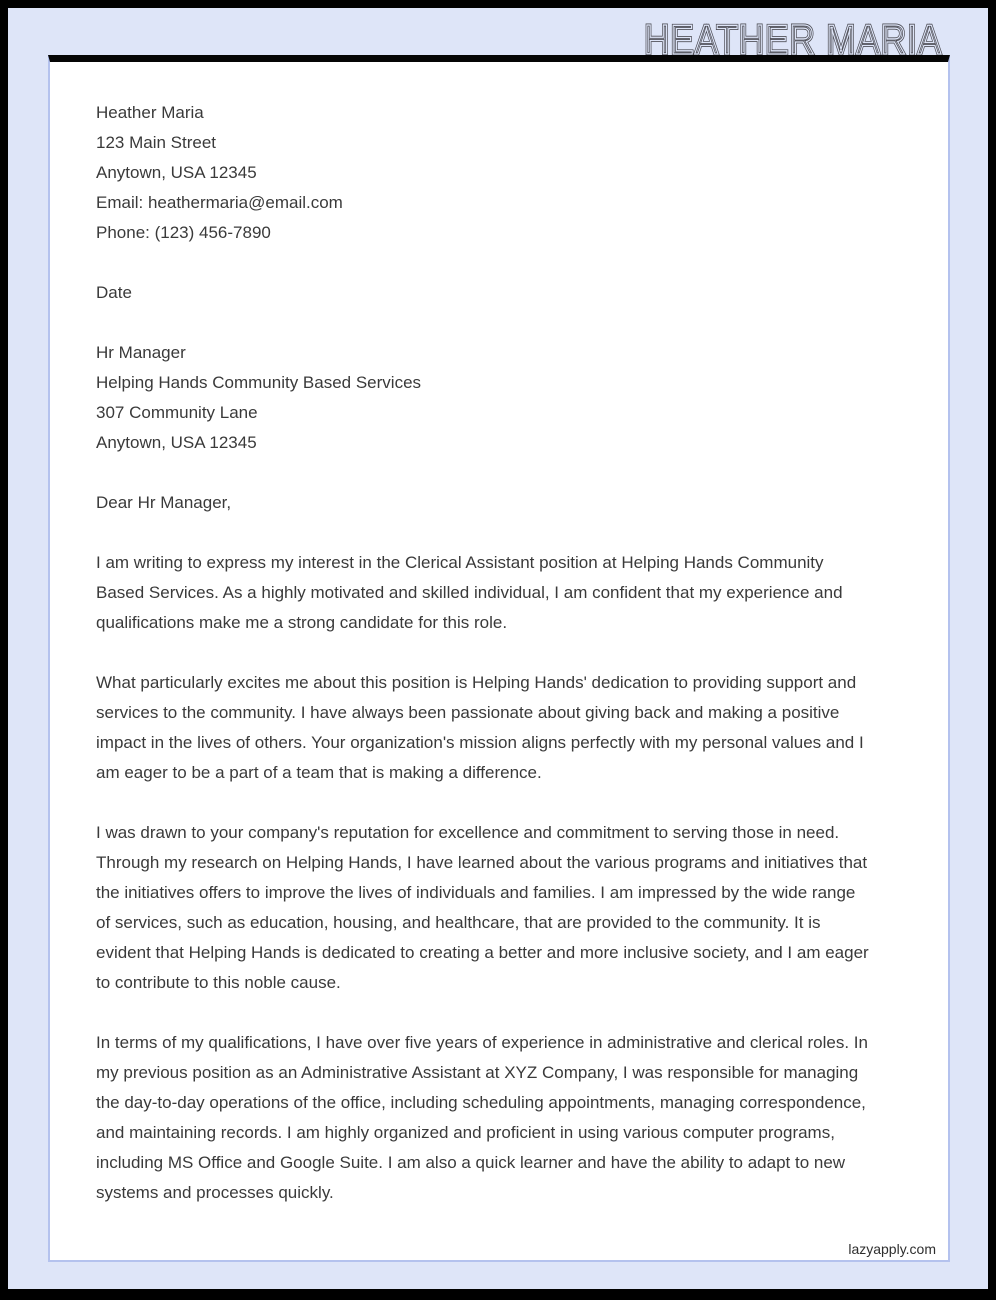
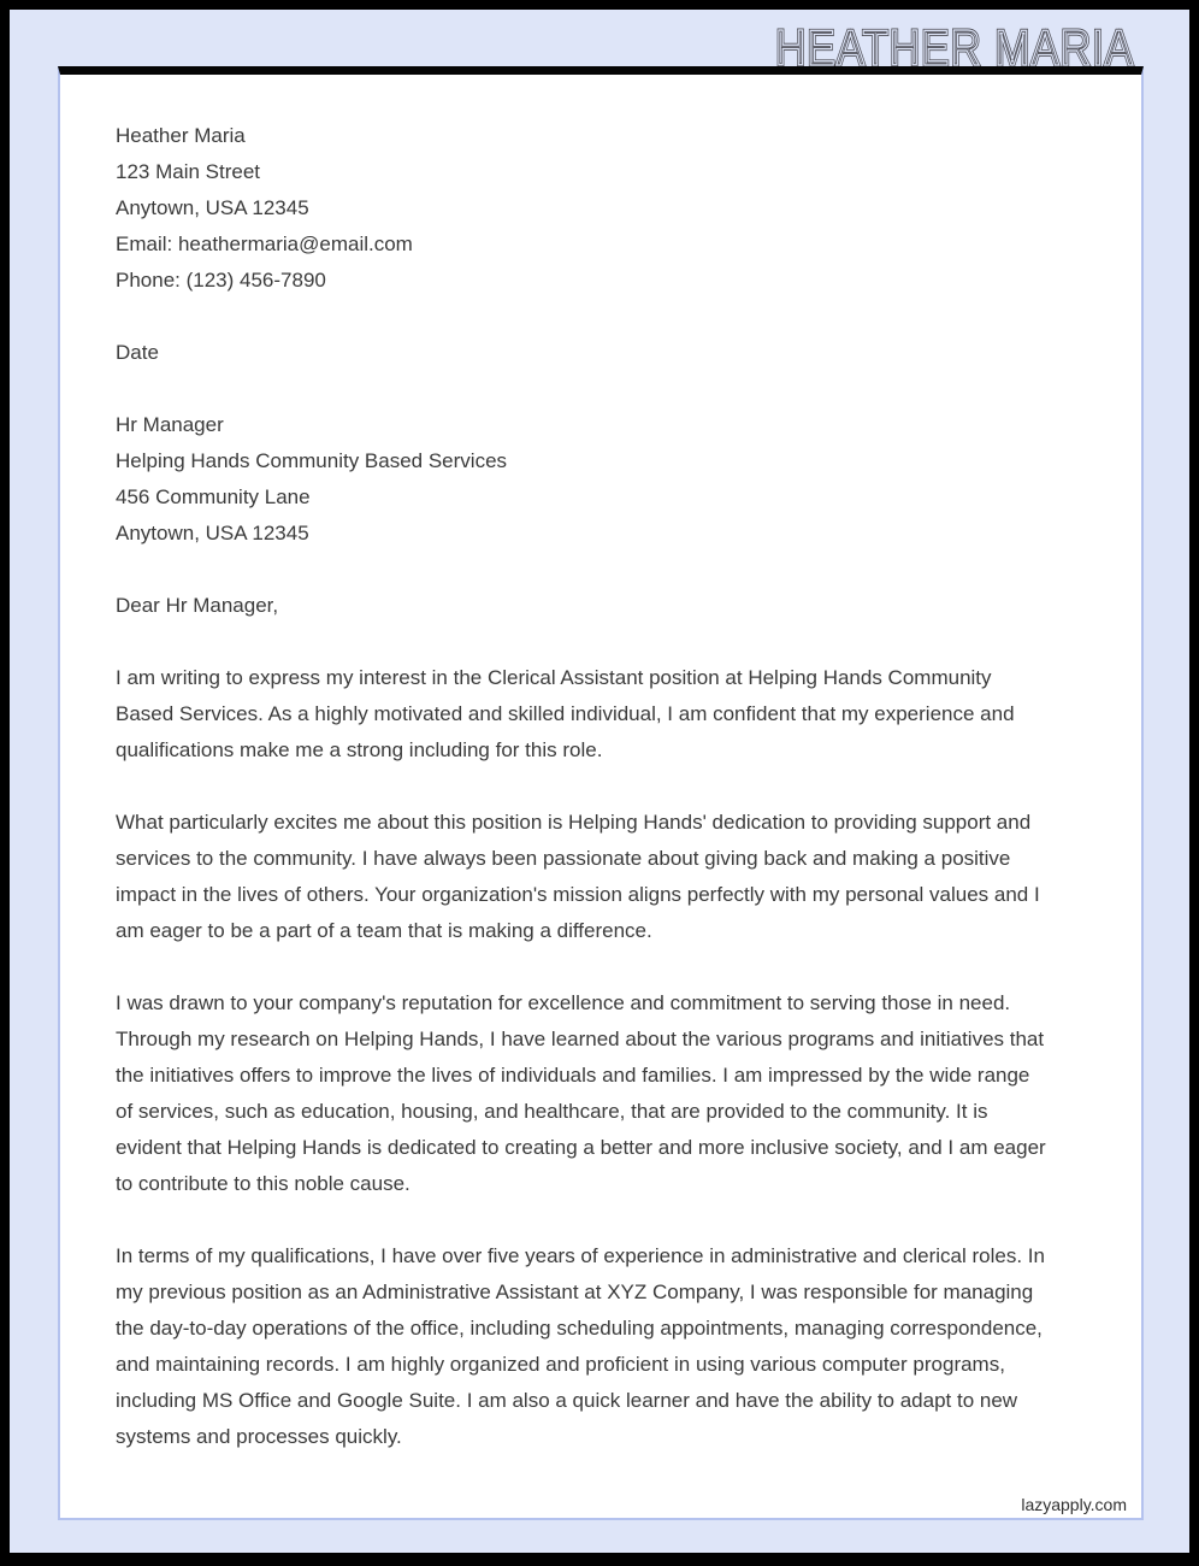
  HEATHER MARIA
  Heather Maria
  123 Main Street
  Anytown, USA 12345
  Email: heathermaria@email.com
  Phone: (123) 456-7890
  Date
  Hr Manager
  Helping Hands Community Based Services
- 307 Community Lane
+ 456 Community Lane
  Anytown, USA 12345
  Dear Hr Manager,
- I am writing to express my interest in the Clerical Assistant position at Helping Hands Community Based Services. As a highly motivated and skilled individual, I am confident that my experience and qualifications make me a strong candidate for this role.
+ I am writing to express my interest in the Clerical Assistant position at Helping Hands Community Based Services. As a highly motivated and skilled individual, I am confident that my experience and qualifications make me a strong including for this role.
  What particularly excites me about this position is Helping Hands' dedication to providing support and services to the community. I have always been passionate about giving back and making a positive impact in the lives of others. Your organization's mission aligns perfectly with my personal values and I am eager to be a part of a team that is making a difference.
  I was drawn to your company's reputation for excellence and commitment to serving those in need. Through my research on Helping Hands, I have learned about the various programs and initiatives that the initiatives offers to improve the lives of individuals and families. I am impressed by the wide range of services, such as education, housing, and healthcare, that are provided to the community. It is evident that Helping Hands is dedicated to creating a better and more inclusive society, and I am eager to contribute to this noble cause.
  In terms of my qualifications, I have over five years of experience in administrative and clerical roles. In my previous position as an Administrative Assistant at XYZ Company, I was responsible for managing the day-to-day operations of the office, including scheduling appointments, managing correspondence, and maintaining records. I am highly organized and proficient in using various computer programs, including MS Office and Google Suite. I am also a quick learner and have the ability to adapt to new systems and processes quickly.
  lazyapply.com
